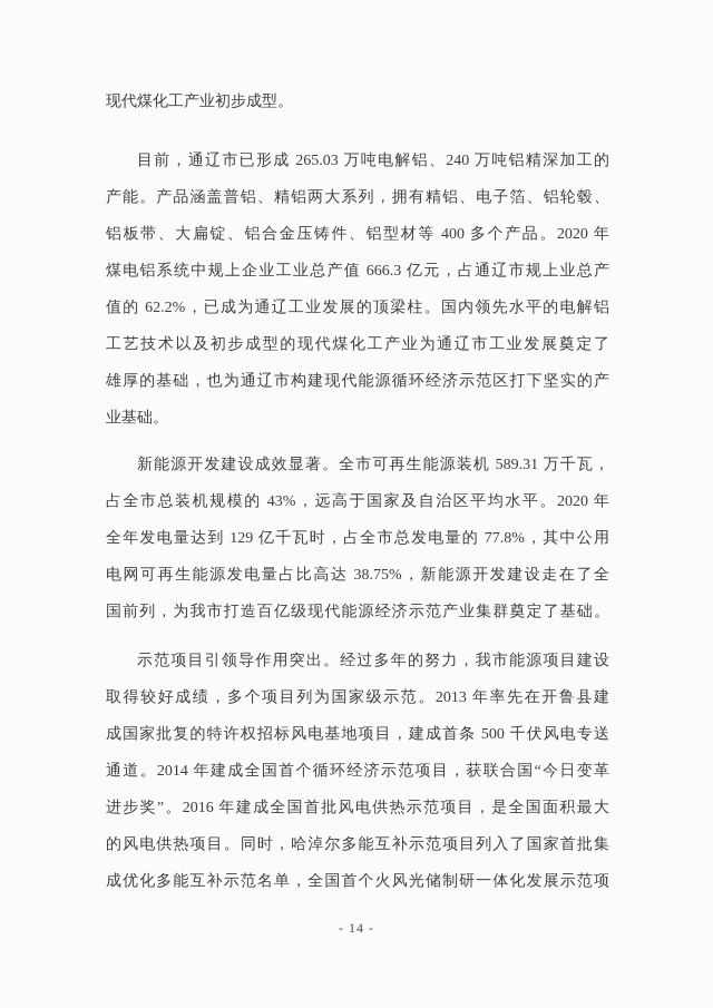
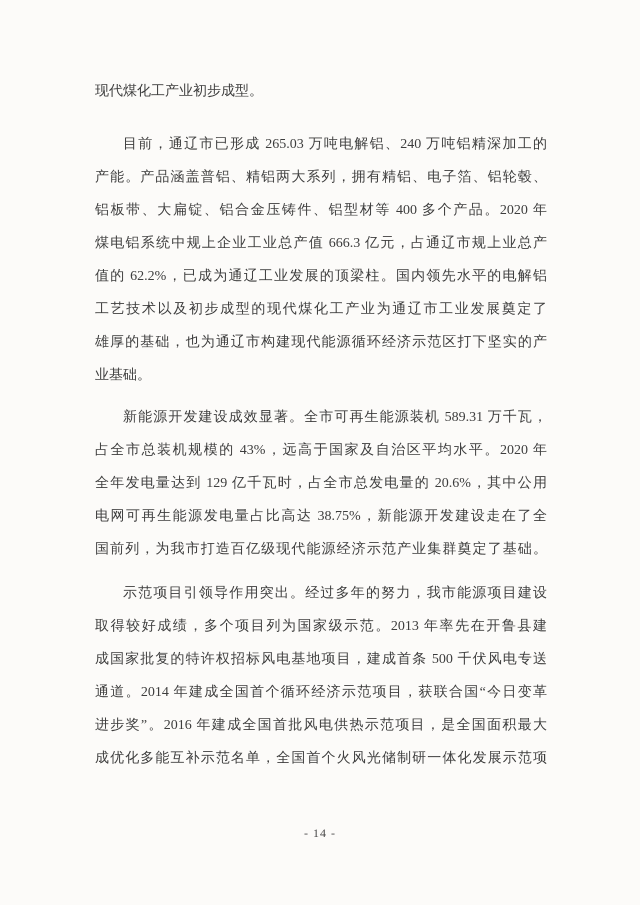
  现代煤化工产业初步成型。
  目前，通辽市已形成 265.03 万吨电解铝、240 万吨铝精深加工的
  产能。产品涵盖普铝、精铝两大系列，拥有精铝、电子箔、铝轮毂、
  铝板带、大扁锭、铝合金压铸件、铝型材等 400 多个产品。2020 年
  煤电铝系统中规上企业工业总产值 666.3 亿元，占通辽市规上业总产
  值的 62.2%，已成为通辽工业发展的顶梁柱。国内领先水平的电解铝
  工艺技术以及初步成型的现代煤化工产业为通辽市工业发展奠定了
  雄厚的基础，也为通辽市构建现代能源循环经济示范区打下坚实的产
  业基础。
  新能源开发建设成效显著。全市可再生能源装机 589.31 万千瓦，
  占全市总装机规模的 43%，远高于国家及自治区平均水平。2020 年
- 全年发电量达到 129 亿千瓦时，占全市总发电量的 77.8%，其中公用
+ 全年发电量达到 129 亿千瓦时，占全市总发电量的 20.6%，其中公用
  电网可再生能源发电量占比高达 38.75%，新能源开发建设走在了全
  国前列，为我市打造百亿级现代能源经济示范产业集群奠定了基础。
  示范项目引领导作用突出。经过多年的努力，我市能源项目建设
  取得较好成绩，多个项目列为国家级示范。2013 年率先在开鲁县建
  成国家批复的特许权招标风电基地项目，建成首条 500 千伏风电专送
  通道。2014 年建成全国首个循环经济示范项目，获联合国“今日变革
  进步奖”。2016 年建成全国首批风电供热示范项目，是全国面积最大
- 的风电供热项目。同时，哈淖尔多能互补示范项目列入了国家首批集
  成优化多能互补示范名单，全国首个火风光储制研一体化发展示范项
  - 14 -
